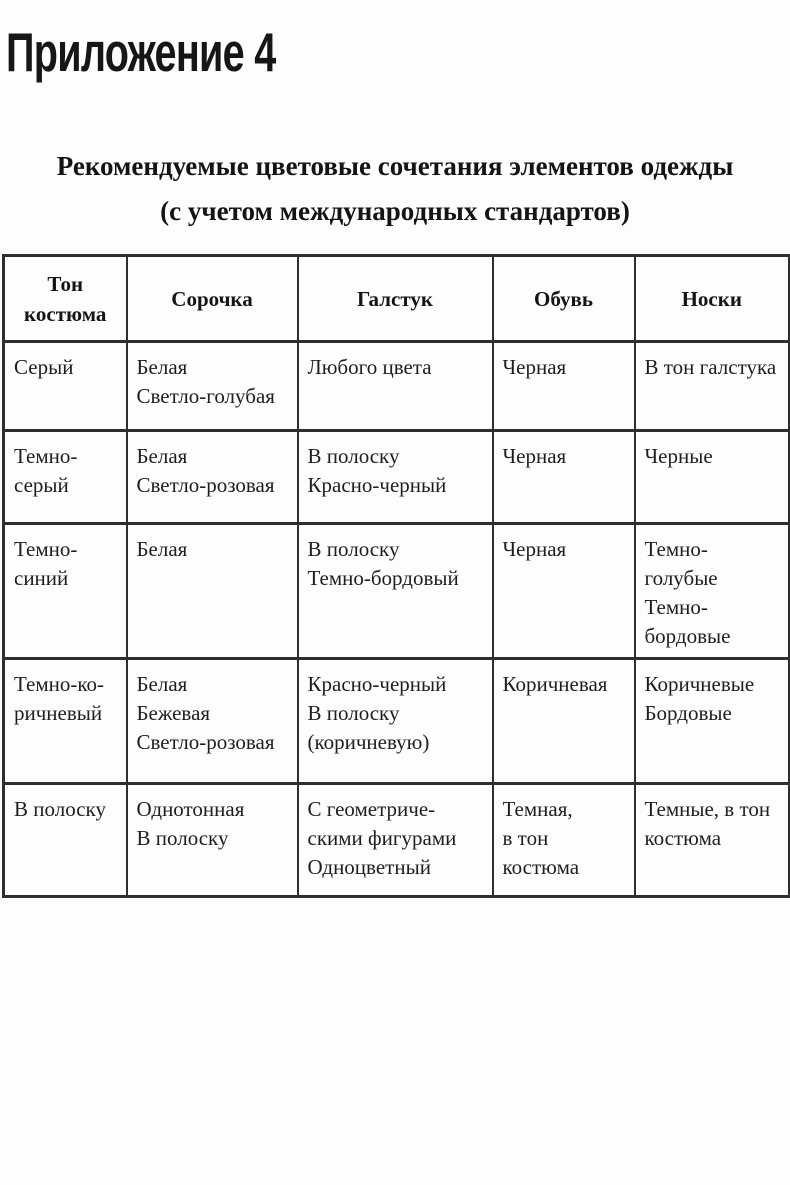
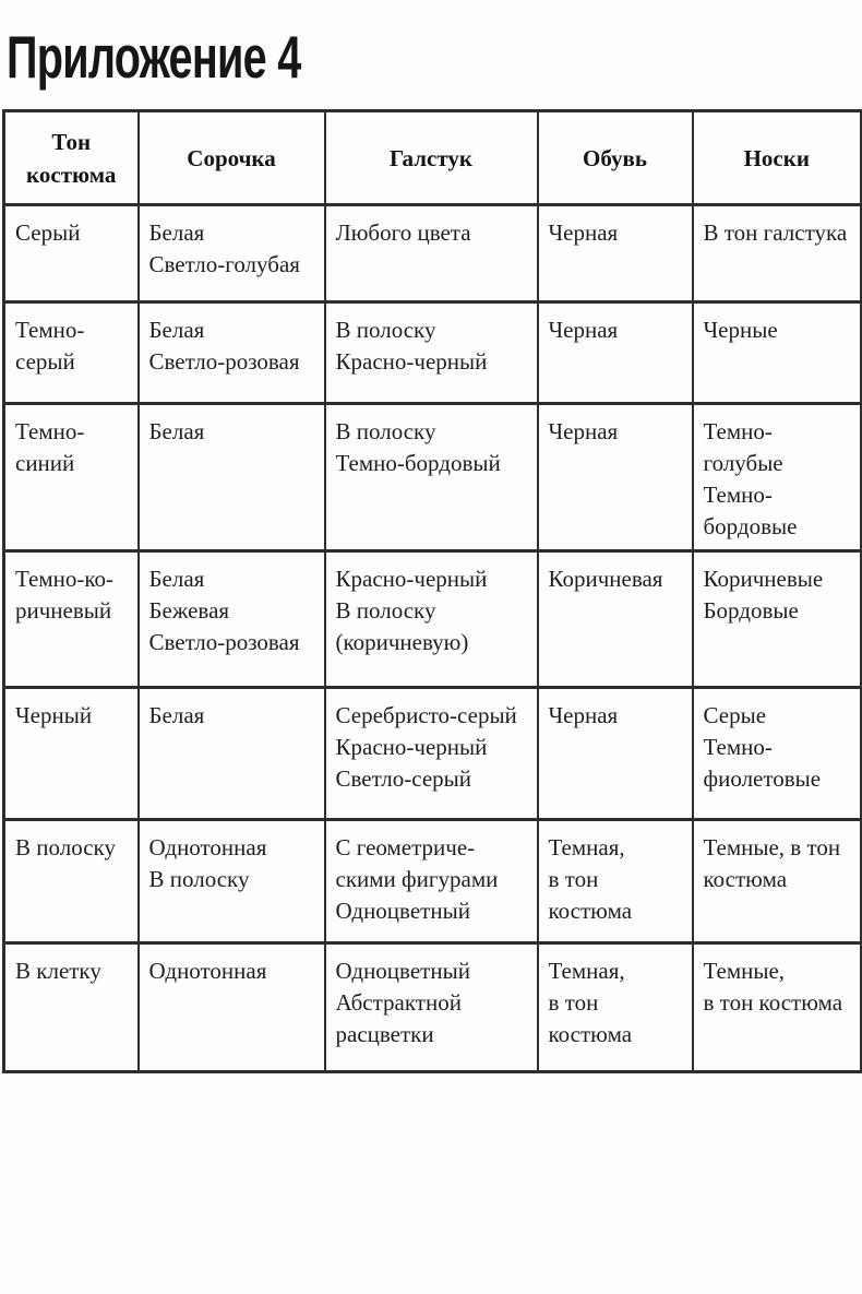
  Приложение 4
- Рекомендуемые цветовые сочетания элементов одежды
- (с учетом международных стандартов)
  Тон костюма	Сорочка	Галстук	Обувь	Носки
  Серый	Белая Светло-голубая	Любого цвета	Черная	В тон галстука
  Темно- серый	Белая Светло-розовая	В полоску Красно-черный	Черная	Черные
  Темно- синий	Белая	В полоску Темно-бордовый	Черная	Темно- голубые Темно- бордовые
  Темно-ко- ричневый	Белая Бежевая Светло-розовая	Красно-черный В полоску (коричневую)	Коричневая	Коричневые Бордовые
+ Черный	Белая	Серебристо-серый Красно-черный Светло-серый	Черная	Серые Темно- фиолетовые
  В полоску	Однотонная В полоску	С геометриче- скими фигурами Одноцветный	Темная, в тон костюма	Темные, в тон костюма
+ В клетку	Однотонная	Одноцветный Абстрактной расцветки	Темная, в тон костюма	Темные, в тон костюма
